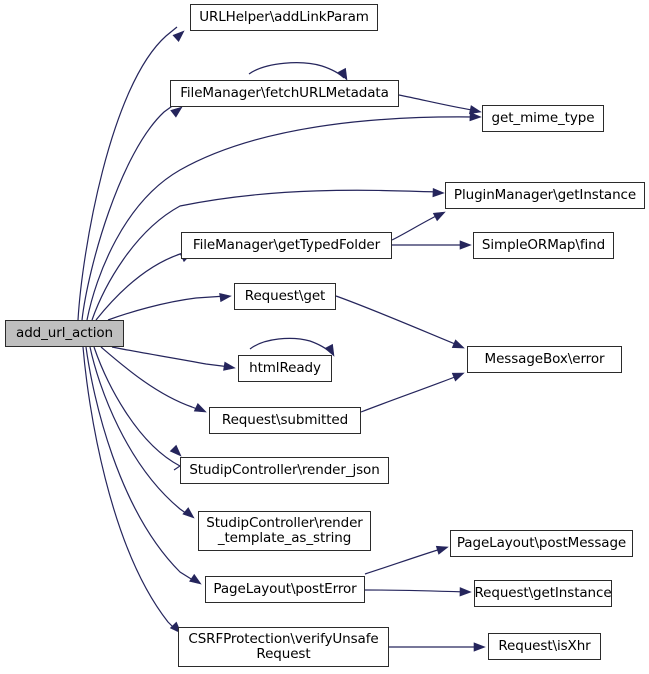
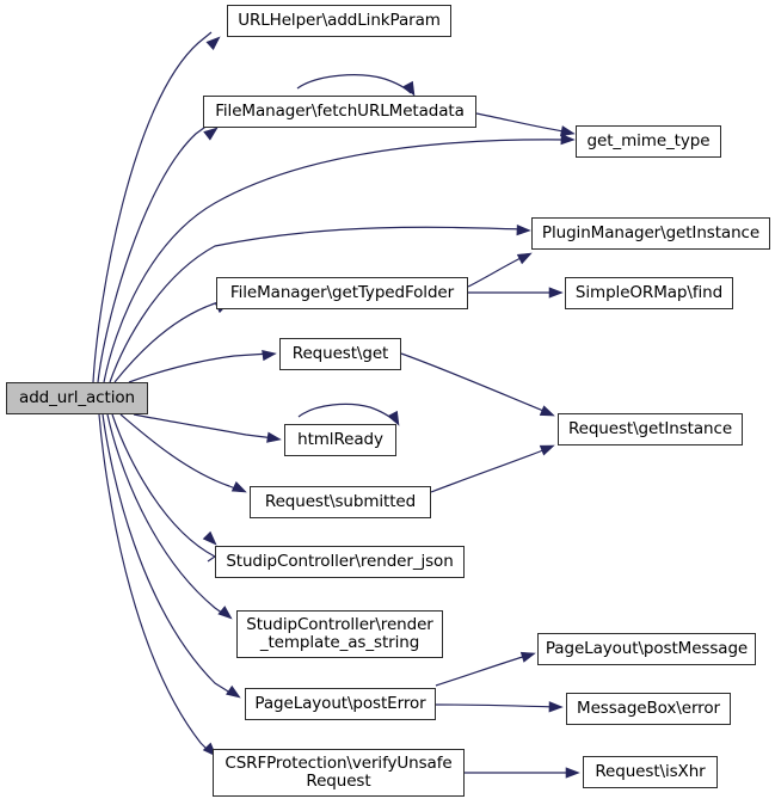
  add_url_action
  URLHelper\addLinkParam
  FileManager\fetchURLMetadata
  get_mime_type
  PluginManager\getInstance
  FileManager\getTypedFolder
  SimpleORMap\find
  Request\get
  htmlReady
- MessageBox\error
+ Request\getInstance
  Request\submitted
  StudipController\render_json
  StudipController\render
  _template_as_string
  PageLayout\postError
  CSRFProtection\verifyUnsafe
  Request
  PageLayout\postMessage
- Request\getInstance
+ MessageBox\error
  Request\isXhr
